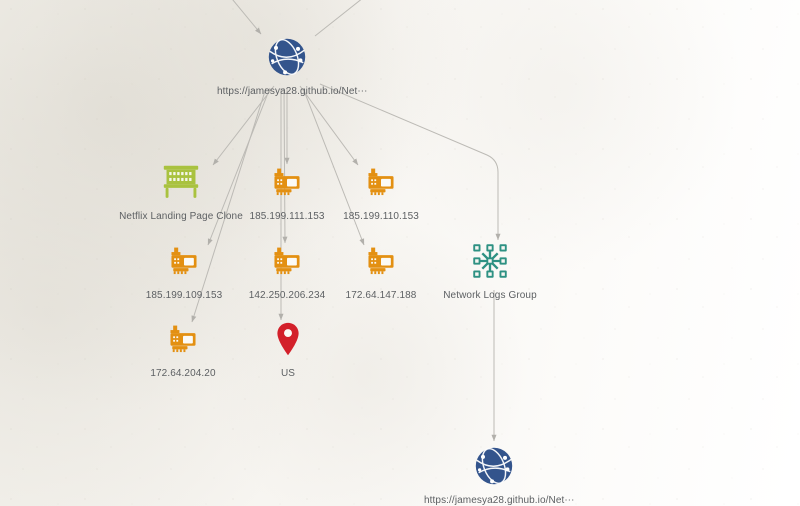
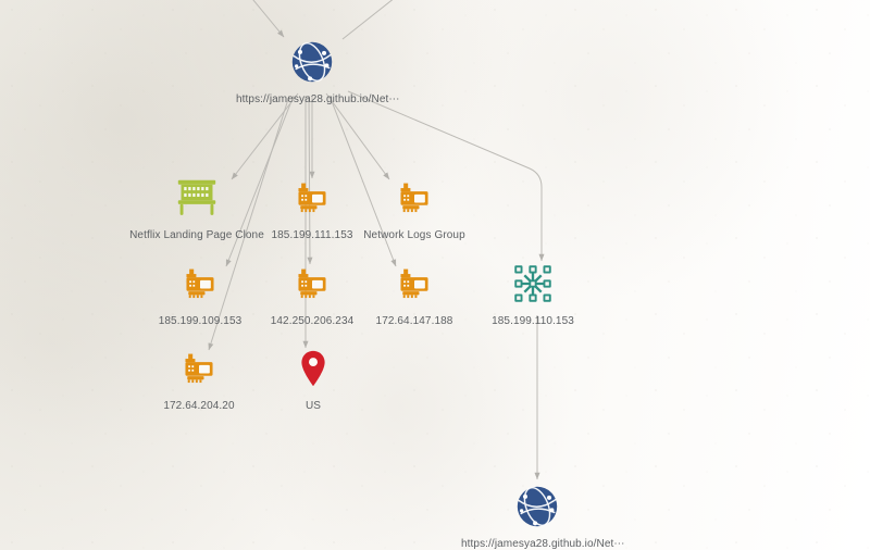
  https://jamesya28.github.io/Net⋯
  Netflix Landing Page Clone
  185.199.111.153
- 185.199.110.153
+ Network Logs Group
  185.199.109.153
  142.250.206.234
  172.64.147.188
- Network Logs Group
+ 185.199.110.153
  172.64.204.20
  US
  https://jamesya28.github.io/Net⋯
